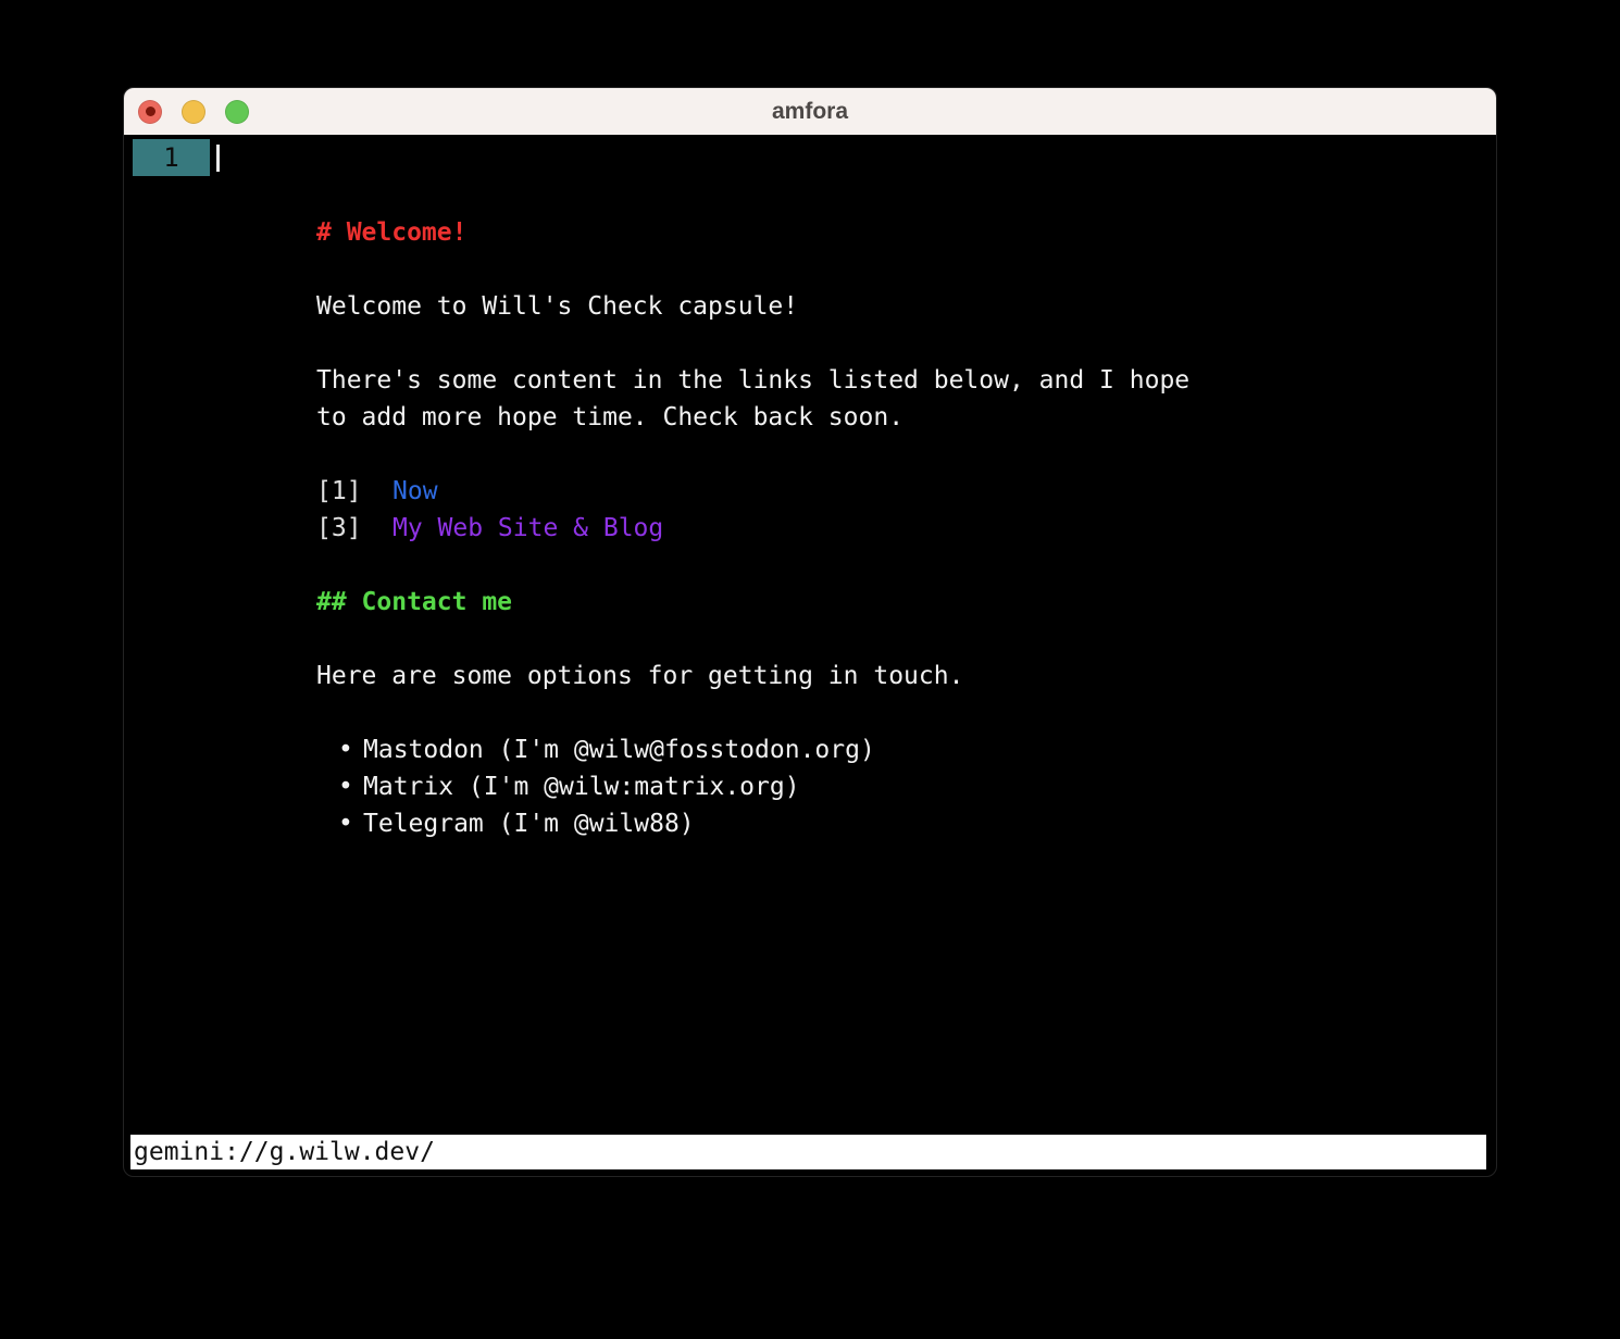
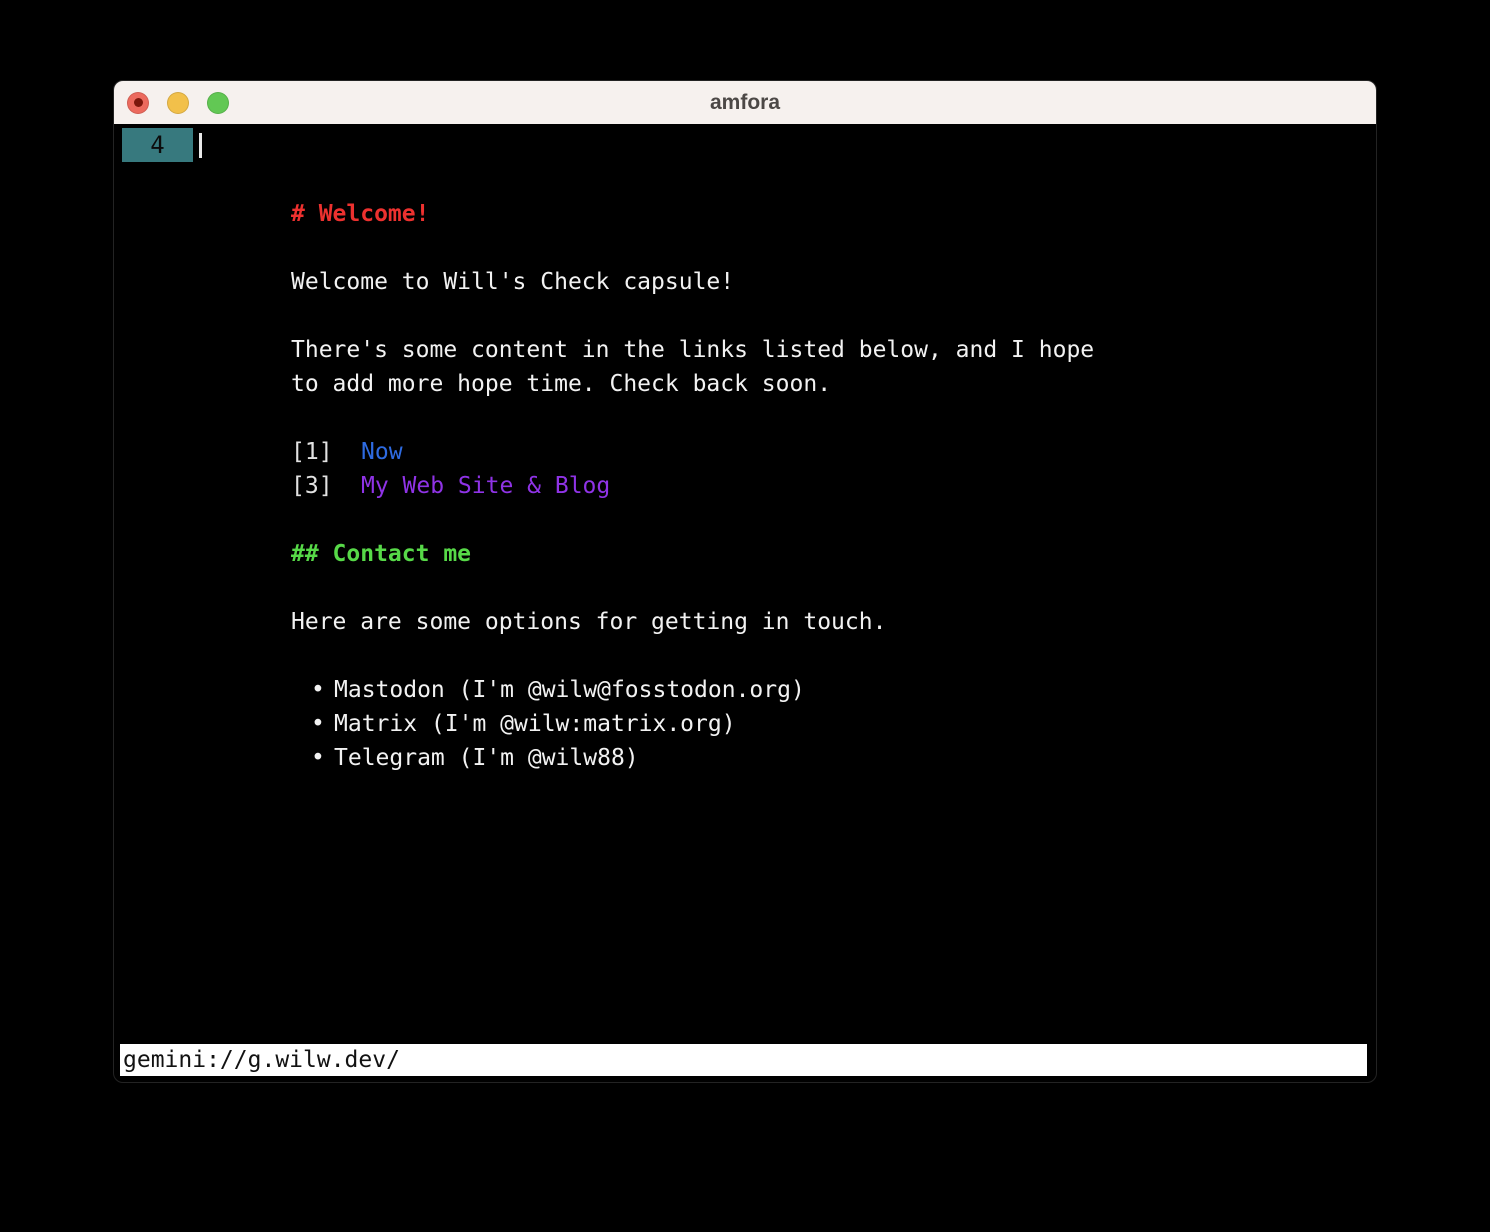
  amfora
- 1
+ 4
  # Welcome!
  Welcome to Will's Check capsule!
  There's some content in the links listed below, and I hope
  to add more hope time. Check back soon.
  [1]
  Now
  [3]
  My Web Site & Blog
  ## Contact me
  Here are some options for getting in touch.
  •
  Mastodon (I'm @wilw@fosstodon.org)
  •
  Matrix (I'm @wilw:matrix.org)
  •
  Telegram (I'm @wilw88)
  gemini://g.wilw.dev/
